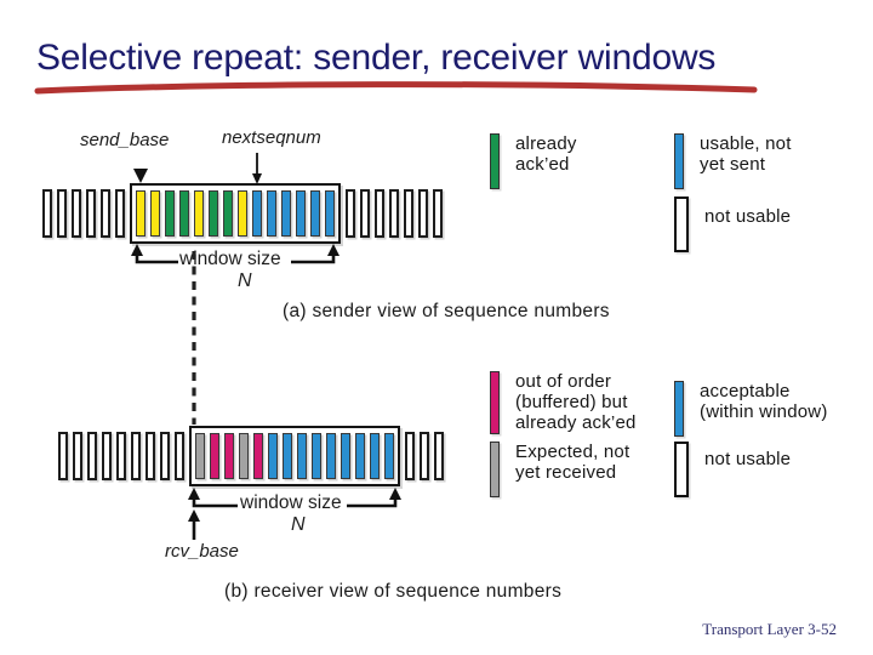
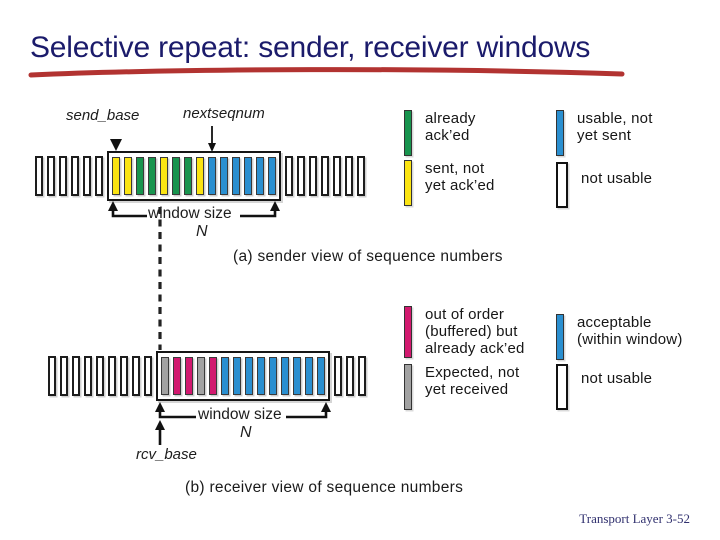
  Selective repeat: sender, receiver windows
  send_base
  nextseqnum
  wndow size
  N
  (a) sender view of sequence numbers
  already
  ack’ed
  usable, not
  yet sent
+ sent, not
+ yet ack’ed
  not usable
  window size
  N
  rcv_base
  (b) receiver view of sequence numbers
  out of order
  (buffered) but
  already ack’ed
  acceptable
  (within window)
  Expected, not
  yet received
  not usable
  Transport Layer 3-52
